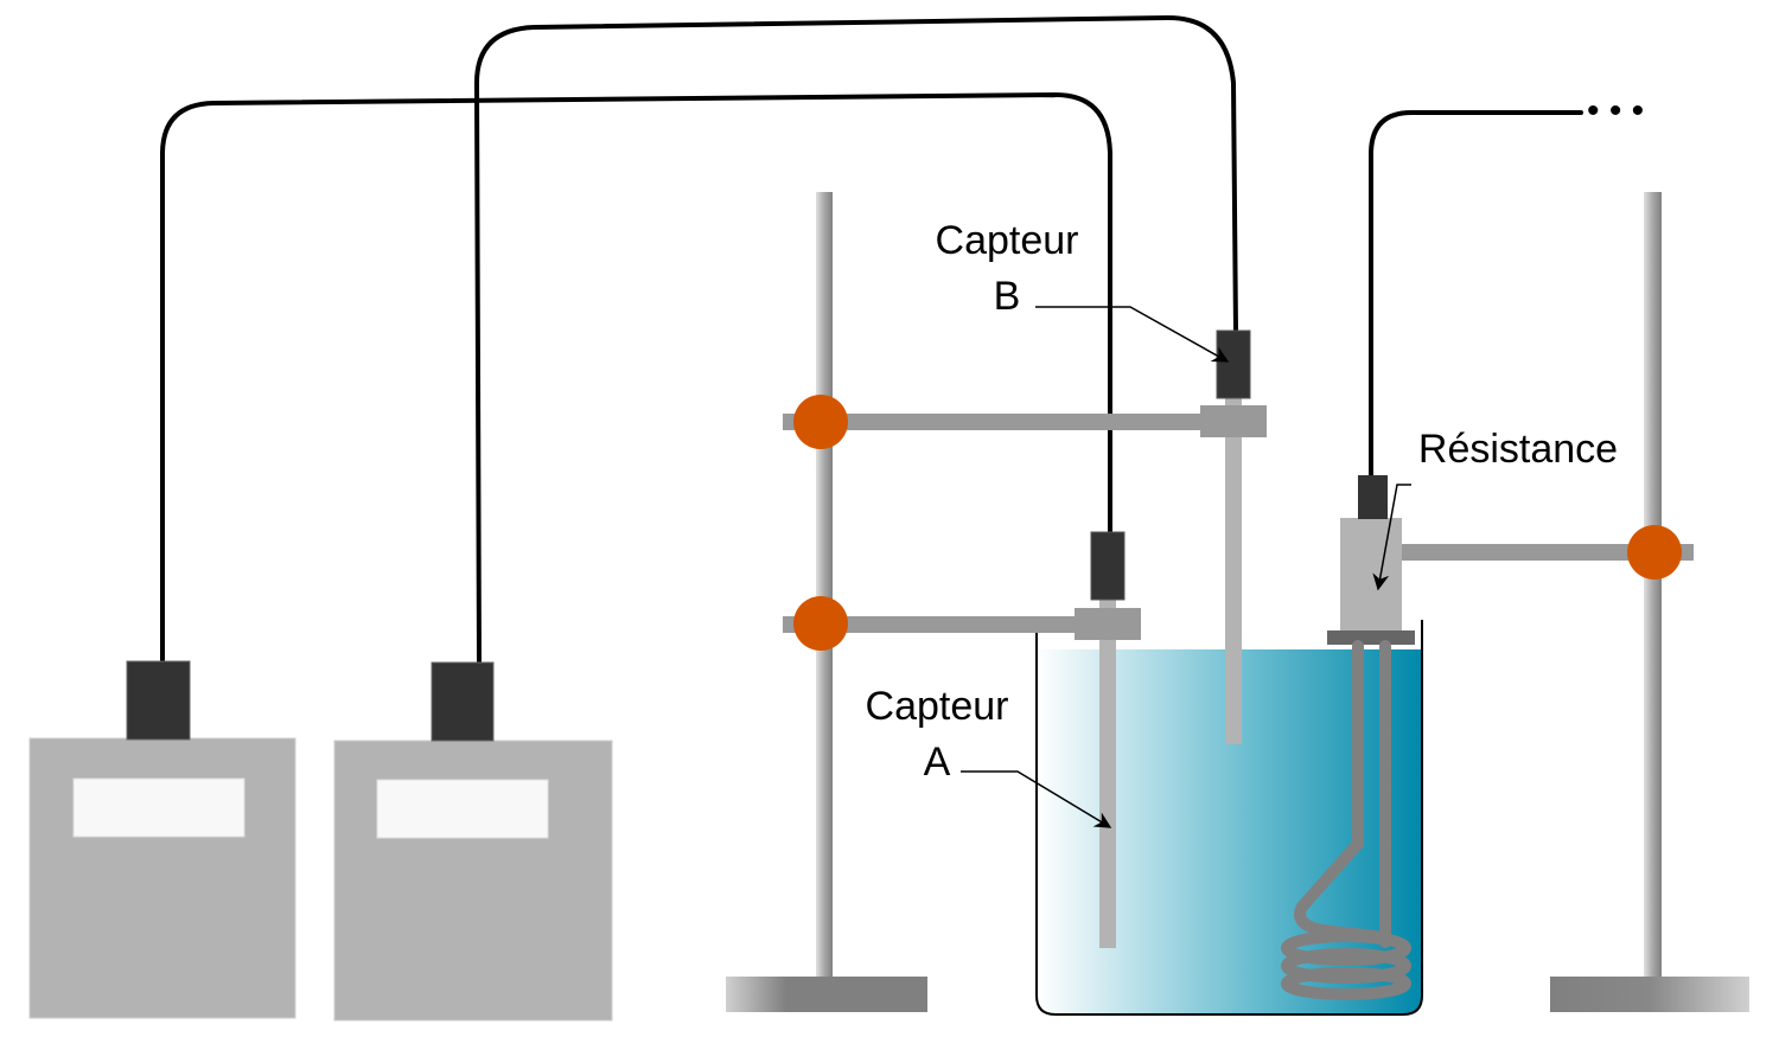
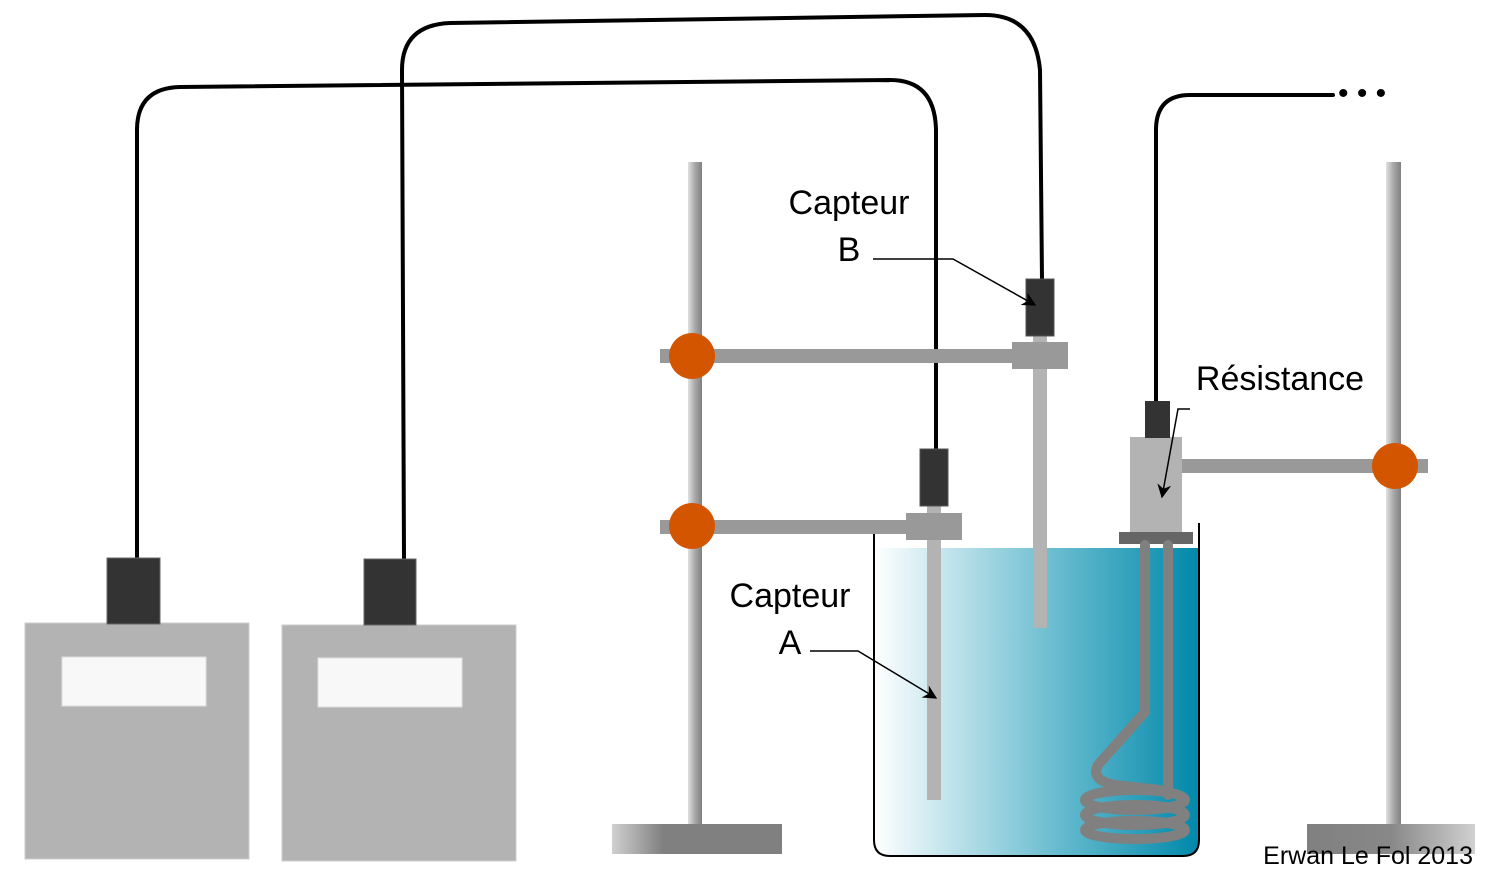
  • • •
  Capteur
  B
  Capteur
  A
  Résistance
+ Erwan Le Fol 2013
